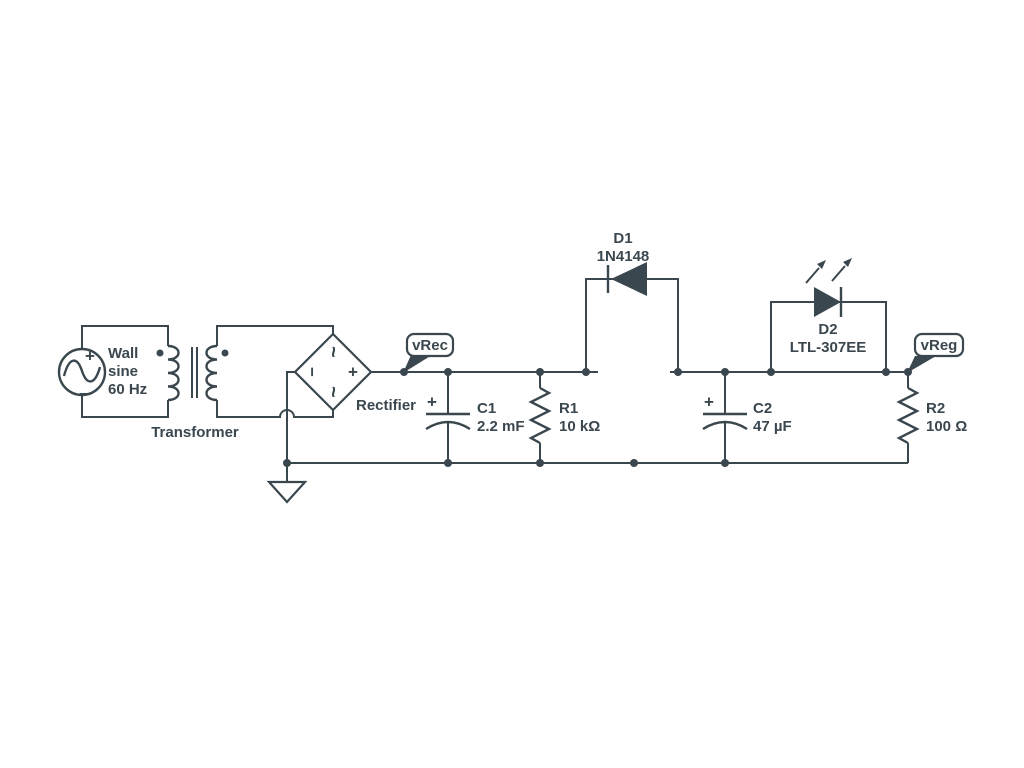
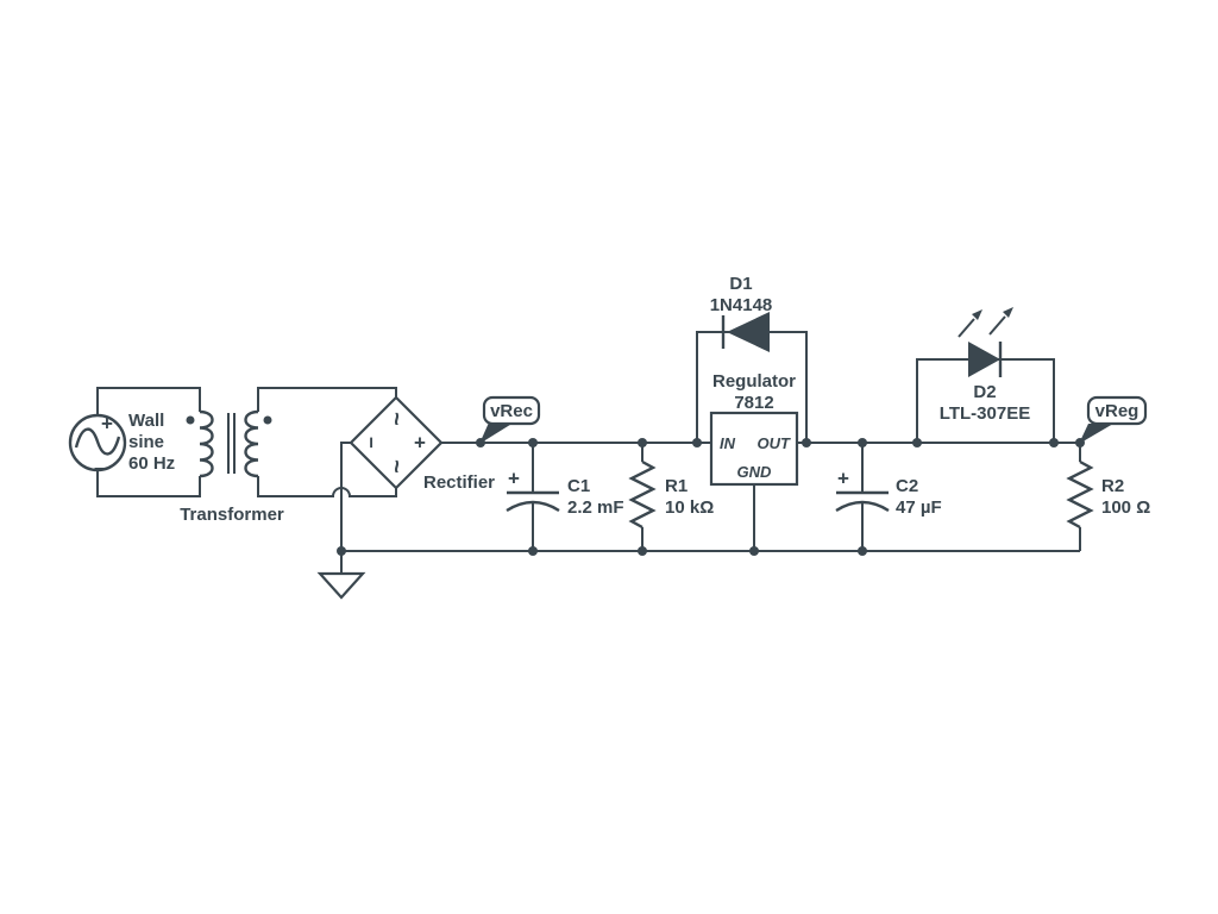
  +
  −
  Wall
  sine
  60 Hz
  Transformer
  +
  Rectifier
  vRec
  +
  C1
  2.2 mF
  R1
  10 kΩ
  D1
  1N4148
+ Regulator
+ 7812
+ IN
+ OUT
+ GND
  +
  C2
  47 µF
  D2
  LTL-307EE
  vReg
  R2
  100 Ω
